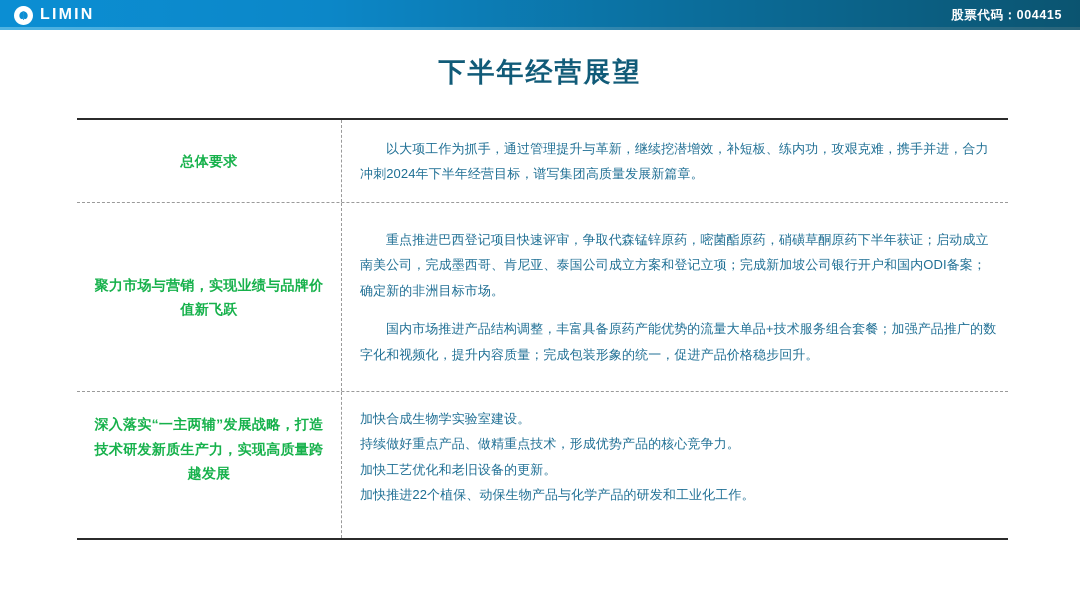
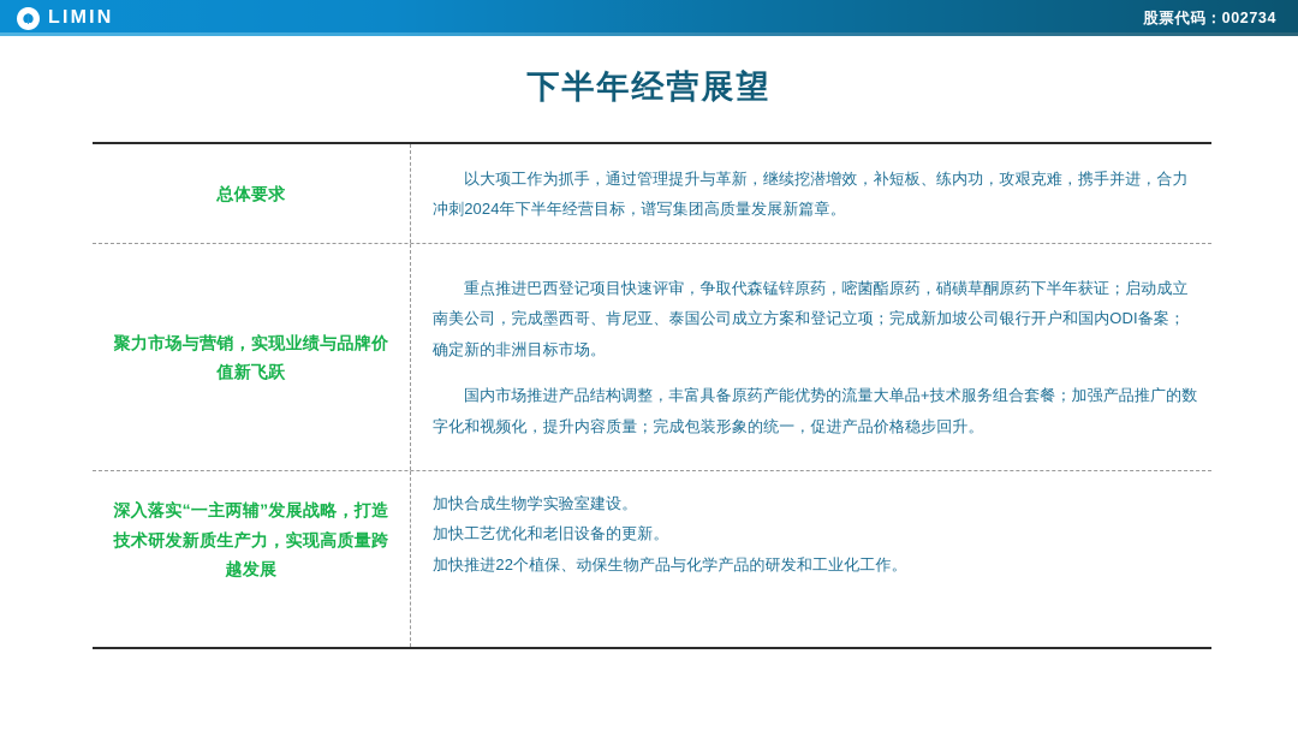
  LIMIN
- 股票代码：004415
+ 股票代码：002734
  下半年经营展望
  总体要求
  以大项工作为抓手，通过管理提升与革新，继续挖潜增效，补短板、练内功，攻艰克难，携手并进，合力冲刺2024年下半年经营目标，谱写集团高质量发展新篇章。
  聚力市场与营销，实现业绩与品牌价值新飞跃
  重点推进巴西登记项目快速评审，争取代森锰锌原药，嘧菌酯原药，硝磺草酮原药下半年获证；启动成立南美公司，完成墨西哥、肯尼亚、泰国公司成立方案和登记立项；完成新加坡公司银行开户和国内ODI备案；确定新的非洲目标市场。
  国内市场推进产品结构调整，丰富具备原药产能优势的流量大单品+技术服务组合套餐；加强产品推广的数字化和视频化，提升内容质量；完成包装形象的统一，促进产品价格稳步回升。
  深入落实“一主两辅”发展战略，打造技术研发新质生产力，实现高质量跨越发展
  加快合成生物学实验室建设。
- 持续做好重点产品、做精重点技术，形成优势产品的核心竞争力。
  加快工艺优化和老旧设备的更新。
  加快推进22个植保、动保生物产品与化学产品的研发和工业化工作。
